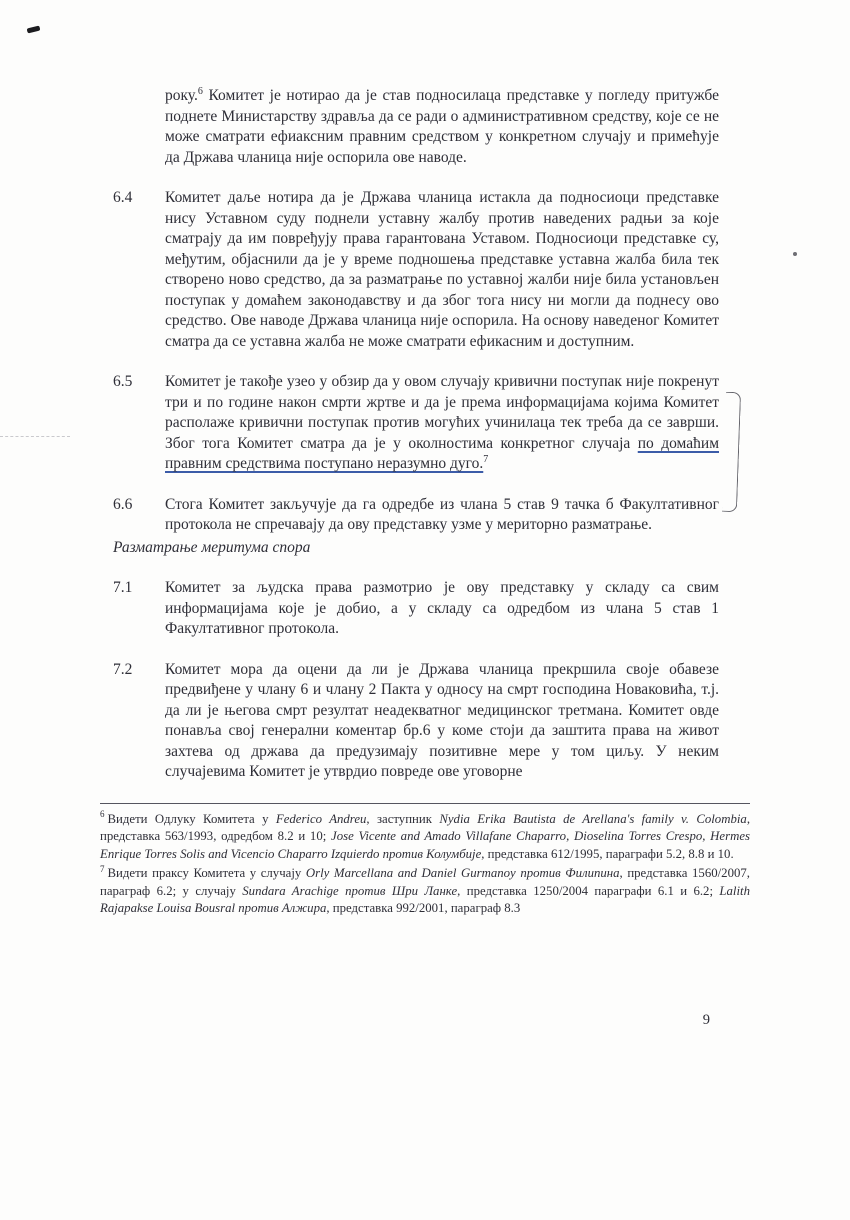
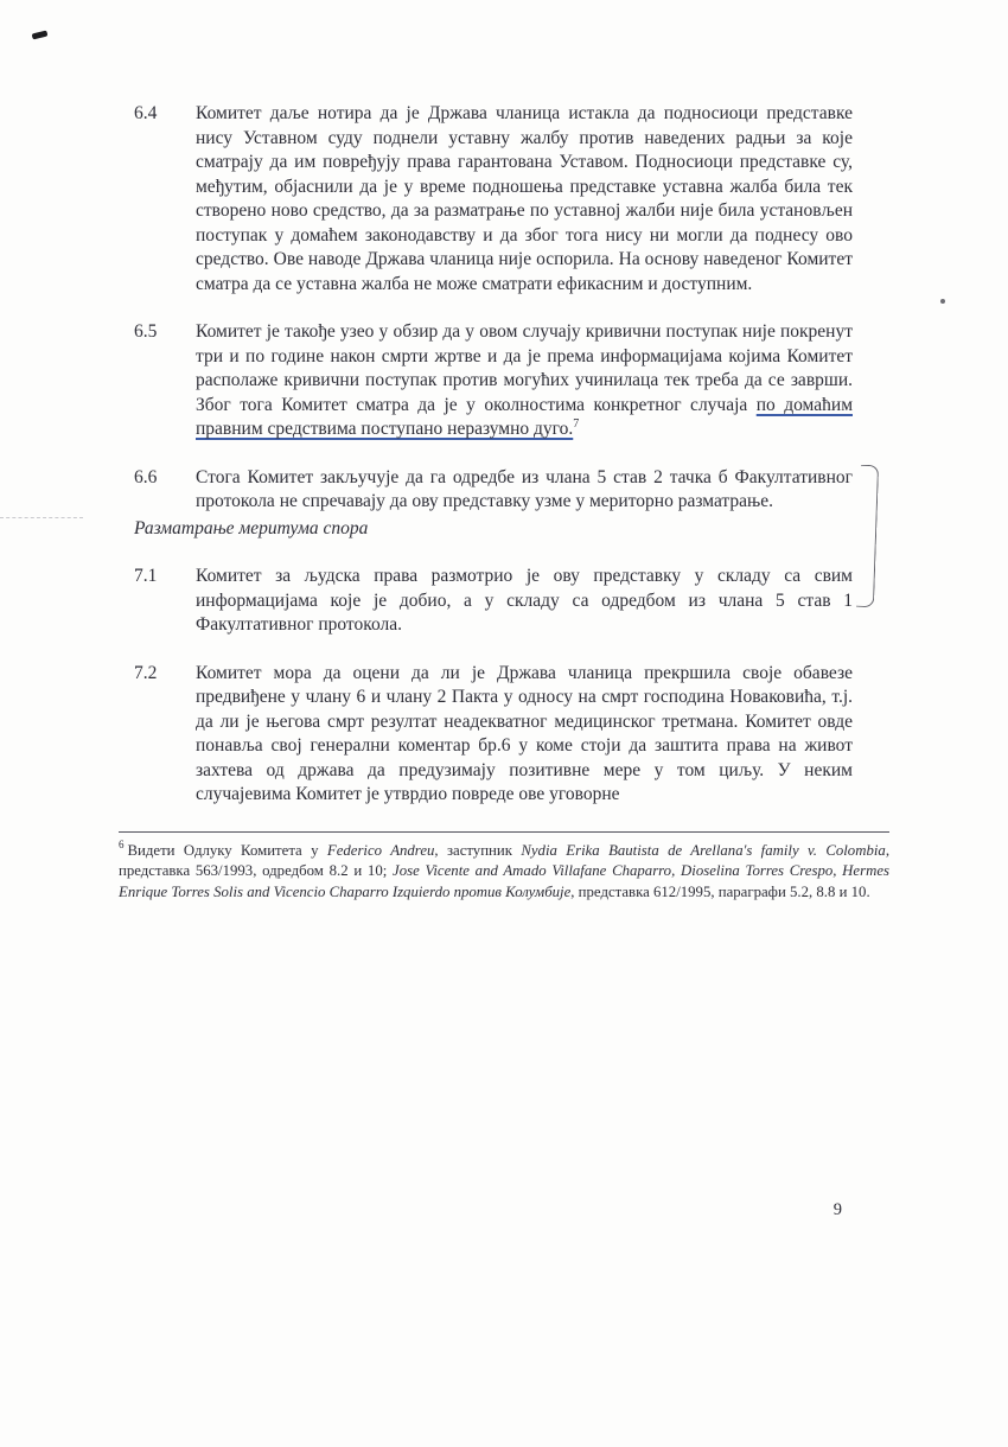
- року.6 Комитет је нотирао да је став подносилаца представке у погледу притужбе поднете Министарству здравља да се ради о административном средству, које се не може сматрати ефиаксним правним средством у конкретном случају и примећује да Држава чланица није оспорила ове наводе.
  6.4
  Комитет даље нотира да је Држава чланица истакла да подносиоци представке нису Уставном суду поднели уставну жалбу против наведених радњи за које сматрају да им повређују права гарантована Уставом. Подносиоци представке су, међутим, објаснили да је у време подношења представке уставна жалба била тек створено ново средство, да за разматрање по уставној жалби није била установљен поступак у домаћем законодавству и да због тога нису ни могли да поднесу ово средство. Ове наводе Држава чланица није оспорила. На основу наведеног Комитет сматра да се уставна жалба не може сматрати ефикасним и доступним.
  6.5
  Комитет је такође узео у обзир да у овом случају кривични поступак није покренут три и по године након смрти жртве и да је према информацијама којима Комитет располаже кривични поступак против могућих учинилаца тек треба да се заврши. Због тога Комитет сматра да је у околностима конкретног случаја по домаћим правним средствима поступано неразумно дуго.7
  6.6
- Стога Комитет закључује да га одредбе из члана 5 став 9 тачка б Факултативног протокола не спречавају да ову представку узме у мериторно разматрање.
+ Стога Комитет закључује да га одредбе из члана 5 став 2 тачка б Факултативног протокола не спречавају да ову представку узме у мериторно разматрање.
  Разматрање меритума спора
  7.1
  Комитет за људска права размотрио је ову представку у складу са свим информацијама које је добио, а у складу са одредбом из члана 5 став 1 Факултативног протокола.
  7.2
  Комитет мора да оцени да ли је Држава чланица прекршила своје обавезе предвиђене у члану 6 и члану 2 Пакта у односу на смрт господина Новаковића, т.ј. да ли је његова смрт резултат неадекватног медицинског третмана. Комитет овде понавља свој генерални коментар бр.6 у коме стоји да заштита права на живот захтева од држава да предузимају позитивне мере у том циљу. У неким случајевима Комитет је утврдио повреде ове уговорне
  6 Видети Одлуку Комитета у Federico Andreu, заступник Nydia Erika Bautista de Arellana's family v. Colombia, представка 563/1993, одредбом 8.2 и 10; Jose Vicente and Amado Villafane Chaparro, Dioselina Torres Crespo, Hermes Enrique Torres Solis and Vicencio Chaparro Izquierdo против Колумбије, представка 612/1995, параграфи 5.2, 8.8 и 10.
- 7 Видети праксу Комитета у случају Orly Marcellana and Daniel Gurmanoy против Филипина, представка 1560/2007, параграф 6.2; у случају Sundara Arachige против Шри Ланке, представка 1250/2004 параграфи 6.1 и 6.2; Lalith Rajapakse Louisa Bousral против Алжира, представка 992/2001, параграф 8.3
  9
